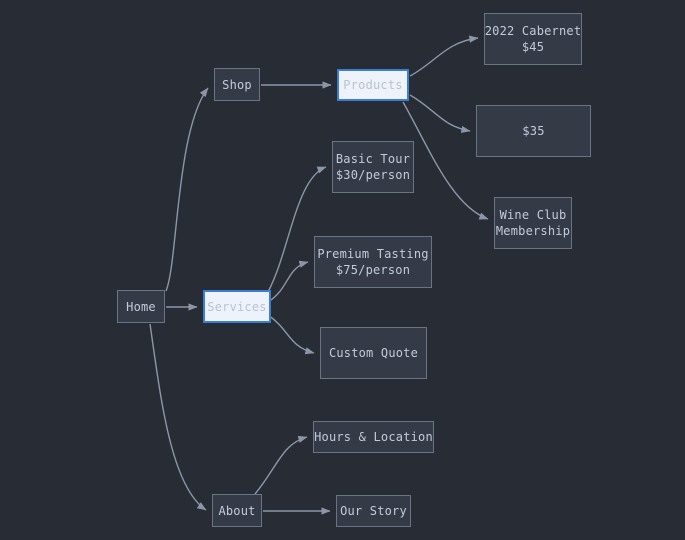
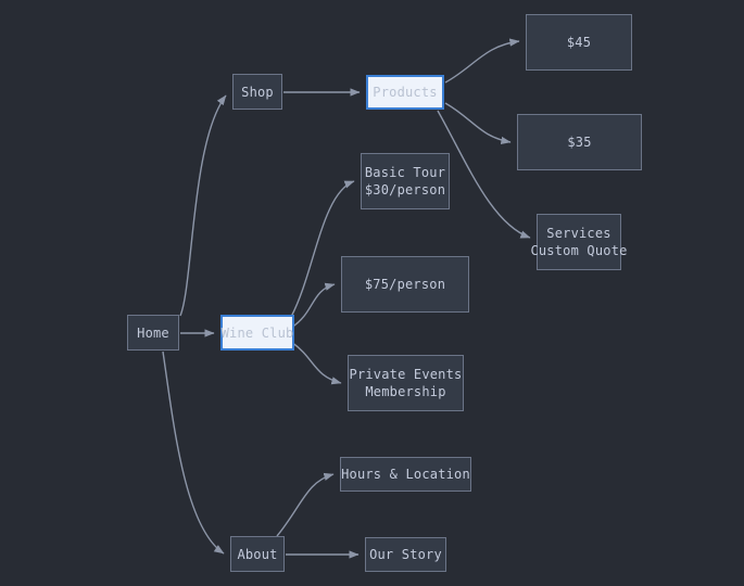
  Home
  Shop
- Services
+ Wine Club
  About
  Products
- 2022 Cabernet
  $45
  $35
- Wine Club
+ Services
- Membership
+ Custom Quote
  Basic Tour
  $30/person
- Premium Tasting
  $75/person
+ Private Events
- Custom Quote
+ Membership
  Hours & Location
  Our Story
